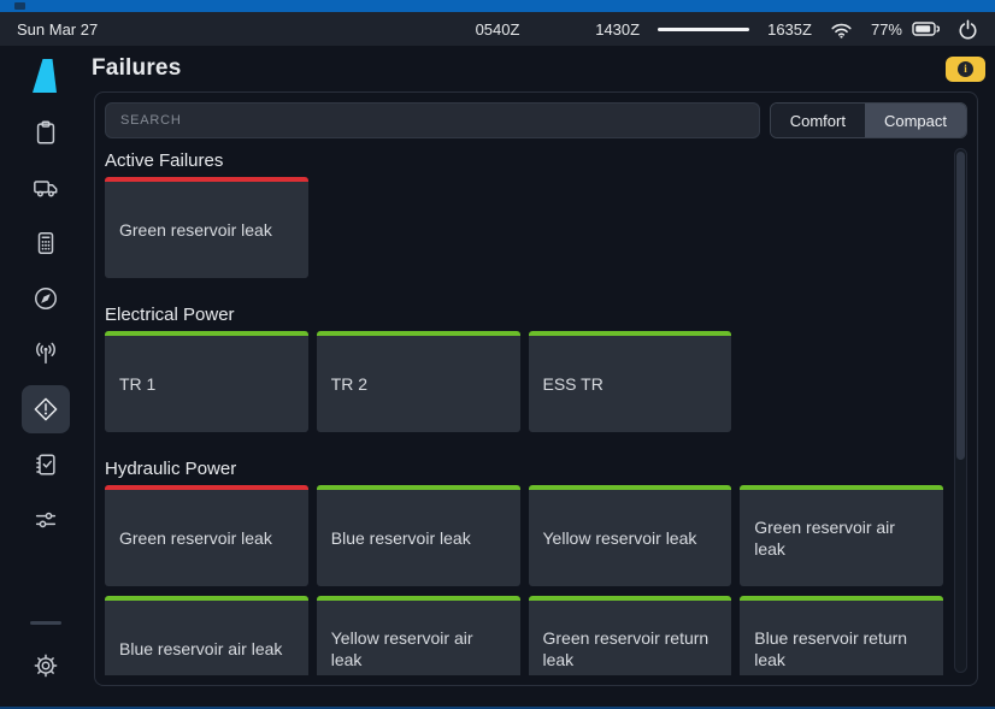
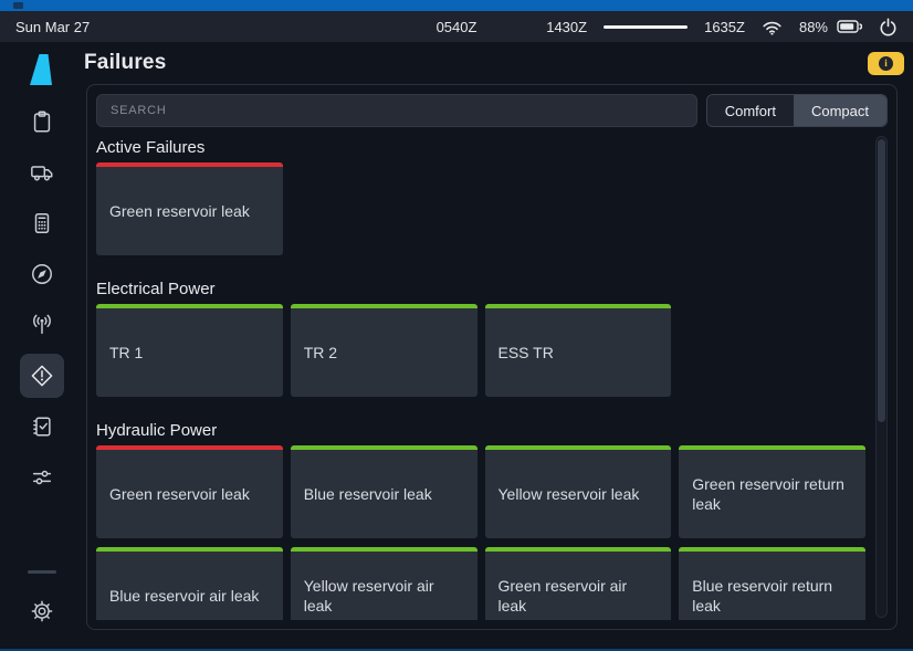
  Sun Mar 27
  0540Z
  1430Z
  1635Z
- 77%
+ 88%
  Failures
  i
  SEARCH
  Comfort
  Compact
  Active Failures
  Green reservoir leak
  Electrical Power
  TR 1
  TR 2
  ESS TR
  Hydraulic Power
  Green reservoir leak
  Blue reservoir leak
  Yellow reservoir leak
- Green reservoir air leak
+ Green reservoir return leak
  Blue reservoir air leak
  Yellow reservoir air leak
- Green reservoir return leak
+ Green reservoir air leak
  Blue reservoir return leak
